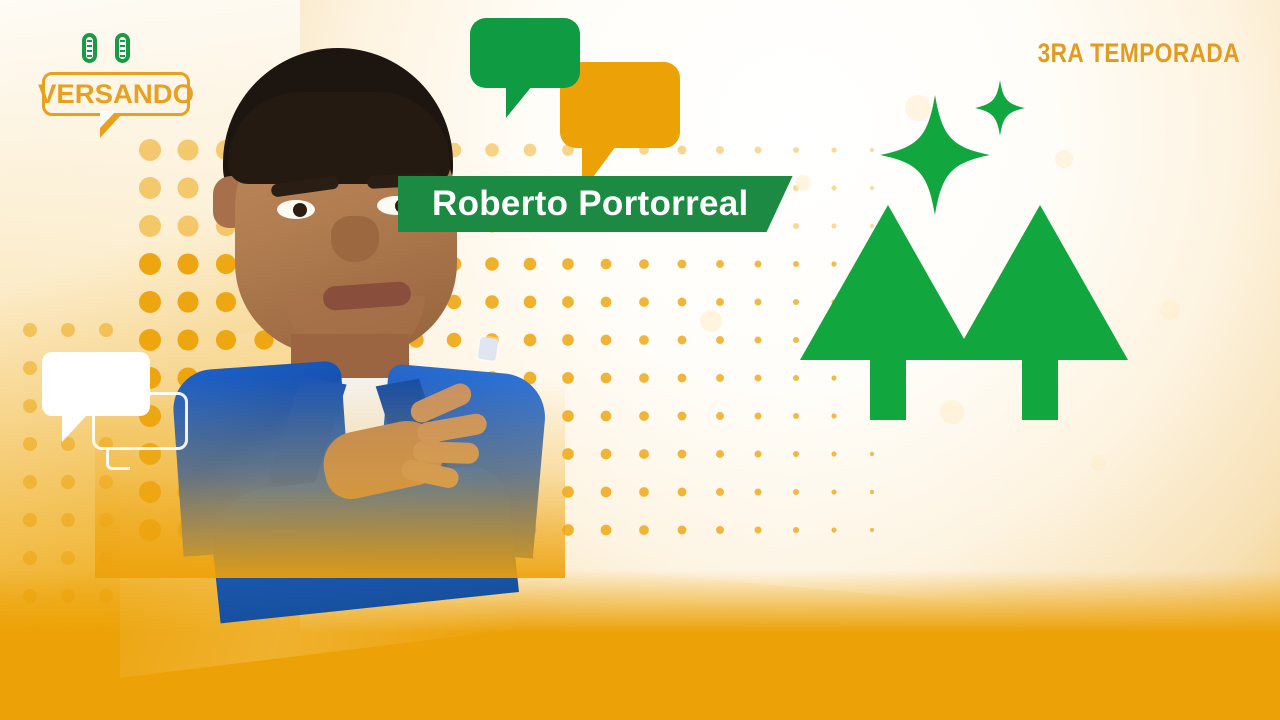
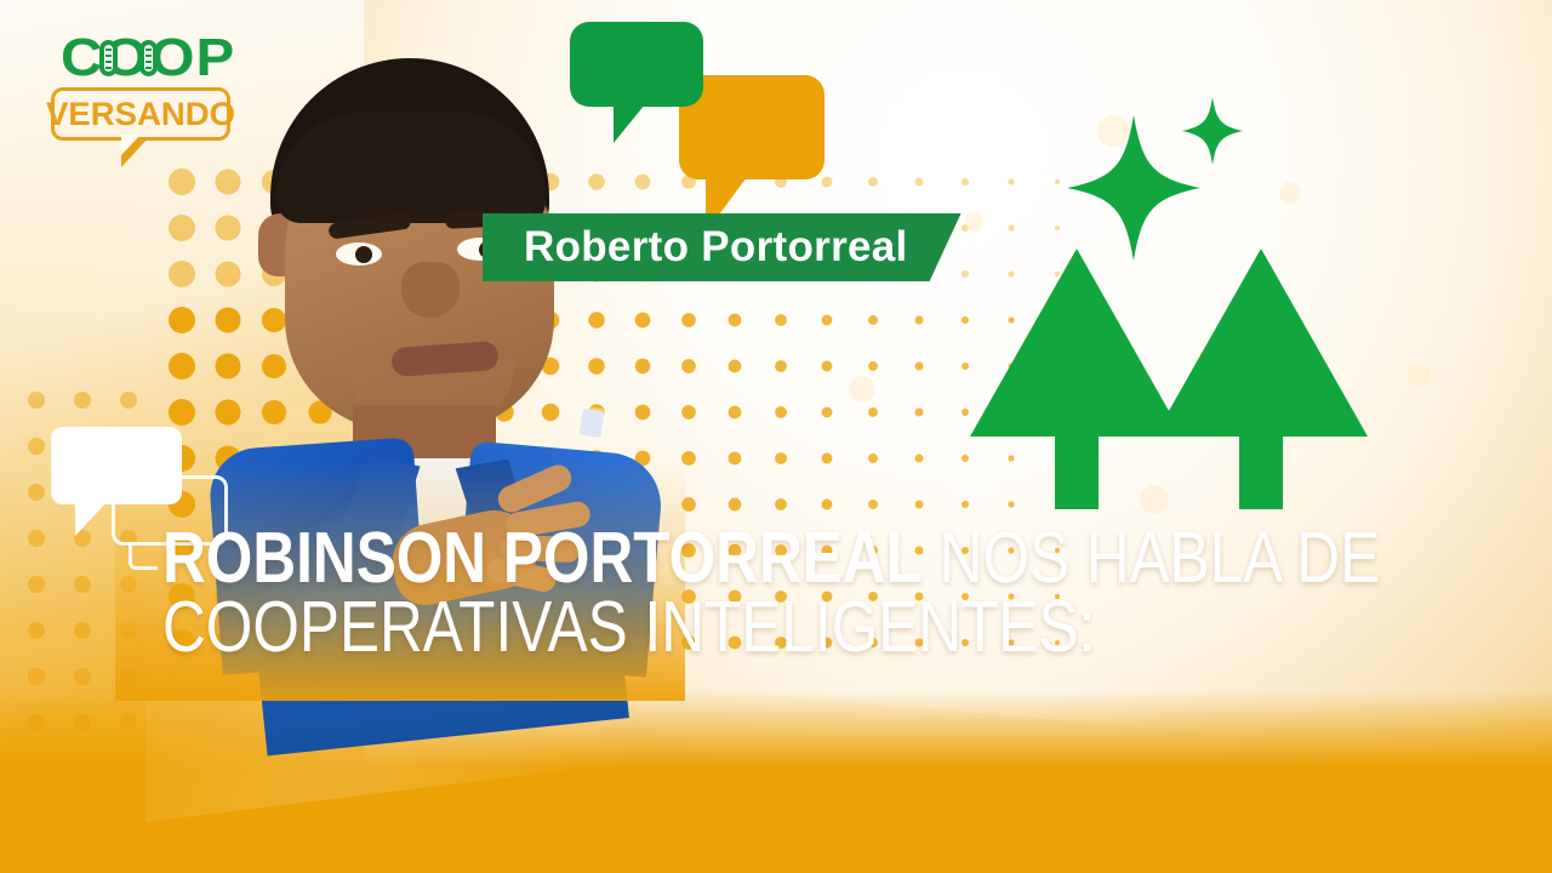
+ COOP
  VERSANDO
- 3RA TEMPORADA
  Roberto Portorreal
+ ROBINSON PORTORREAL NOS HABLA DE
+ COOPERATIVAS INTELIGENTES:
